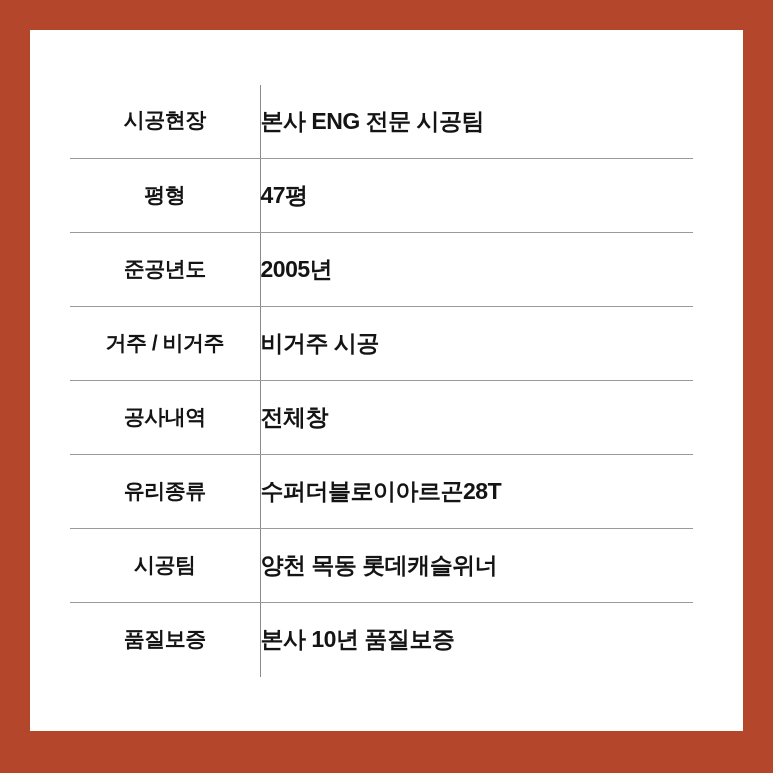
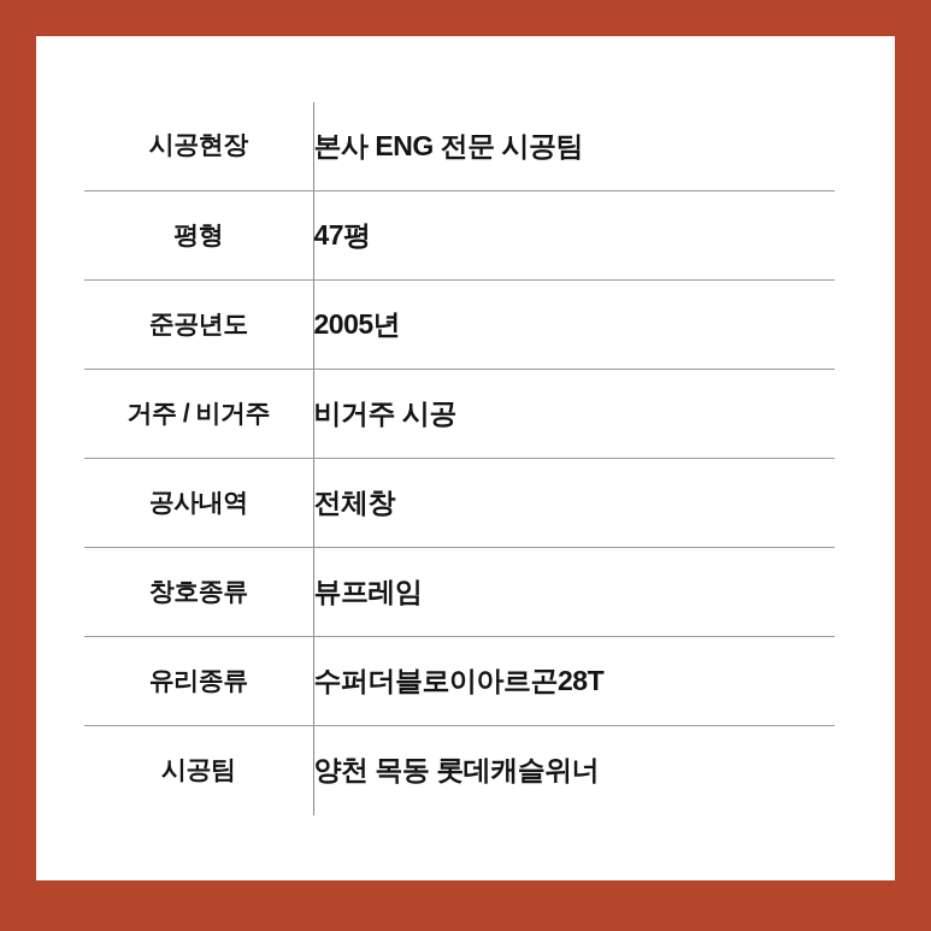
  시공현장	본사 ENG 전문 시공팀
  평형	47평
  준공년도	2005년
  거주 / 비거주	비거주 시공
  공사내역	전체창
+ 창호종류	뷰프레임
  유리종류	수퍼더블로이아르곤28T
  시공팀	양천 목동 롯데캐슬위너
- 품질보증	본사 10년 품질보증
